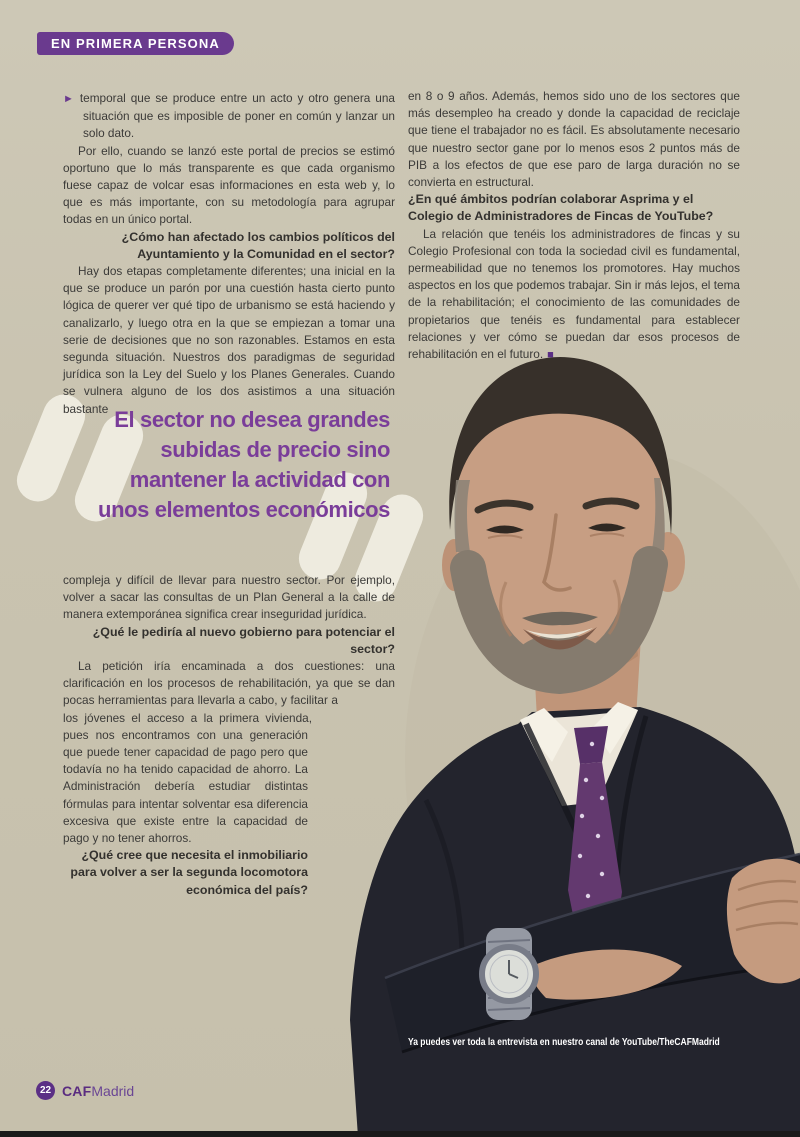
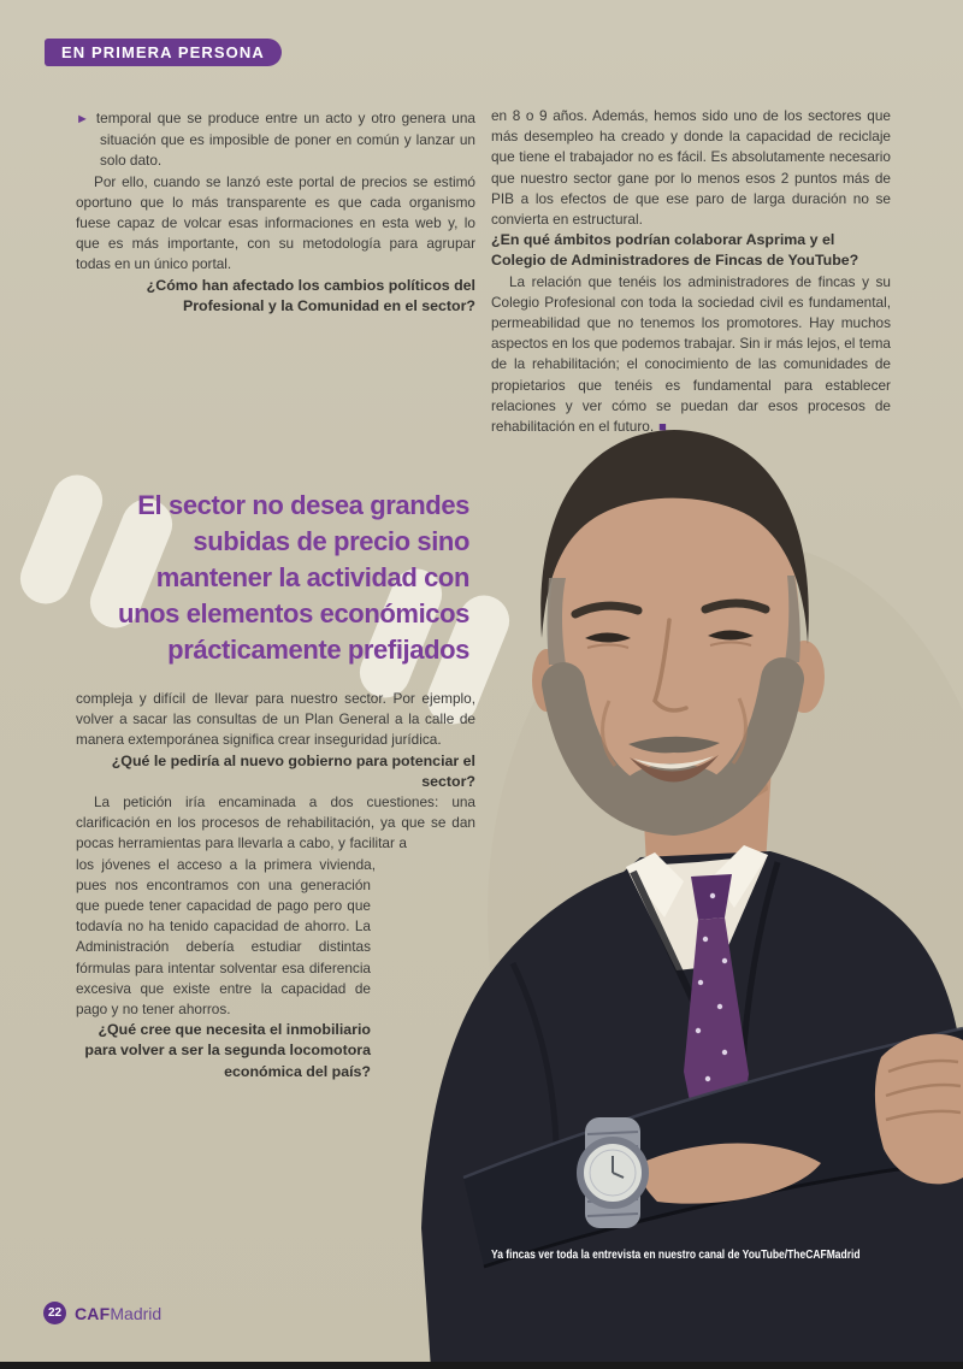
  EN PRIMERA PERSONA
  ► temporal que se produce entre un acto y otro genera una situación que es imposible de poner en común y lanzar un solo dato.
  Por ello, cuando se lanzó este portal de precios se estimó oportuno que lo más transparente es que cada organismo fuese capaz de volcar esas informaciones en esta web y, lo que es más importante, con su metodología para agrupar todas en un único portal.
- ¿Cómo han afectado los cambios políticos del Ayuntamiento y la Comunidad en el sector?
+ ¿Cómo han afectado los cambios políticos del Profesional y la Comunidad en el sector?
- Hay dos etapas completamente diferentes; una inicial en la que se produce un parón por una cuestión hasta cierto punto lógica de querer ver qué tipo de urbanismo se está haciendo y canalizarlo, y luego otra en la que se empiezan a tomar una serie de decisiones que no son razonables. Estamos en esta segunda situación. Nuestros dos paradigmas de seguridad jurídica son la Ley del Suelo y los Planes Generales. Cuando se vulnera alguno de los dos asistimos a una situación bastante
  en 8 o 9 años. Además, hemos sido uno de los sectores que más desempleo ha creado y donde la capacidad de reciclaje que tiene el trabajador no es fácil. Es absolutamente necesario que nuestro sector gane por lo menos esos 2 puntos más de PIB a los efectos de que ese paro de larga duración no se convierta en estructural.
  ¿En qué ámbitos podrían colaborar Asprima y el Colegio de Administradores de Fincas de YouTube?
  La relación que tenéis los administradores de fincas y su Colegio Profesional con toda la sociedad civil es fundamental, permeabilidad que no tenemos los promotores. Hay muchos aspectos en los que podemos trabajar. Sin ir más lejos, el tema de la rehabilitación; el conocimiento de las comunidades de propietarios que tenéis es fundamental para establecer relaciones y ver cómo se puedan dar esos procesos de rehabilitación en el futuro. ■
  El sector no desea grandes
  subidas de precio sino
  mantener la actividad con
  unos elementos económicos
+ prácticamente prefijados
  compleja y difícil de llevar para nuestro sector. Por ejemplo, volver a sacar las consultas de un Plan General a la calle de manera extemporánea significa crear inseguridad jurídica.
  ¿Qué le pediría al nuevo gobierno para potenciar el sector?
  La petición iría encaminada a dos cuestiones: una clarificación en los procesos de rehabilitación, ya que se dan pocas herramientas para llevarla a cabo, y facilitar a los jóvenes el acceso a la primera vivienda, pues nos encontramos con una generación que puede tener capacidad de pago pero que todavía no ha tenido capacidad de ahorro. La Administración debería estudiar distintas fórmulas para intentar solventar esa diferencia excesiva que existe entre la capacidad de pago y no tener ahorros.
  ¿Qué cree que necesita el inmobiliario para volver a ser la segunda locomotora económica del país?
- Ya puedes ver toda la entrevista en nuestro canal de YouTube/TheCAFMadrid
+ Ya fincas ver toda la entrevista en nuestro canal de YouTube/TheCAFMadrid
  22
  CAFMadrid
